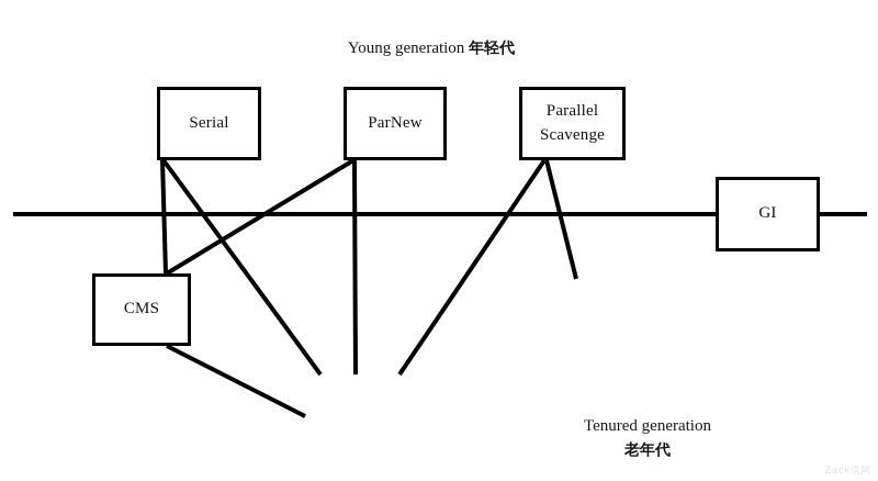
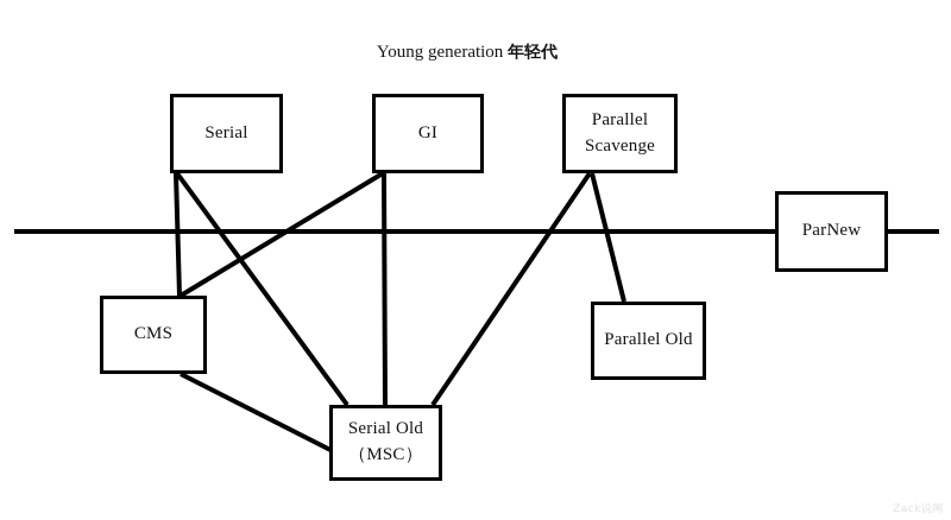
  Young generation 年轻代
- Tenured generation
- 老年代
  Serial
- ParNew
+ GI
  Parallel
  Scavenge
- GI
+ ParNew
  CMS
+ Parallel Old
+ Serial Old
+ （MSC）
  Zack说网
